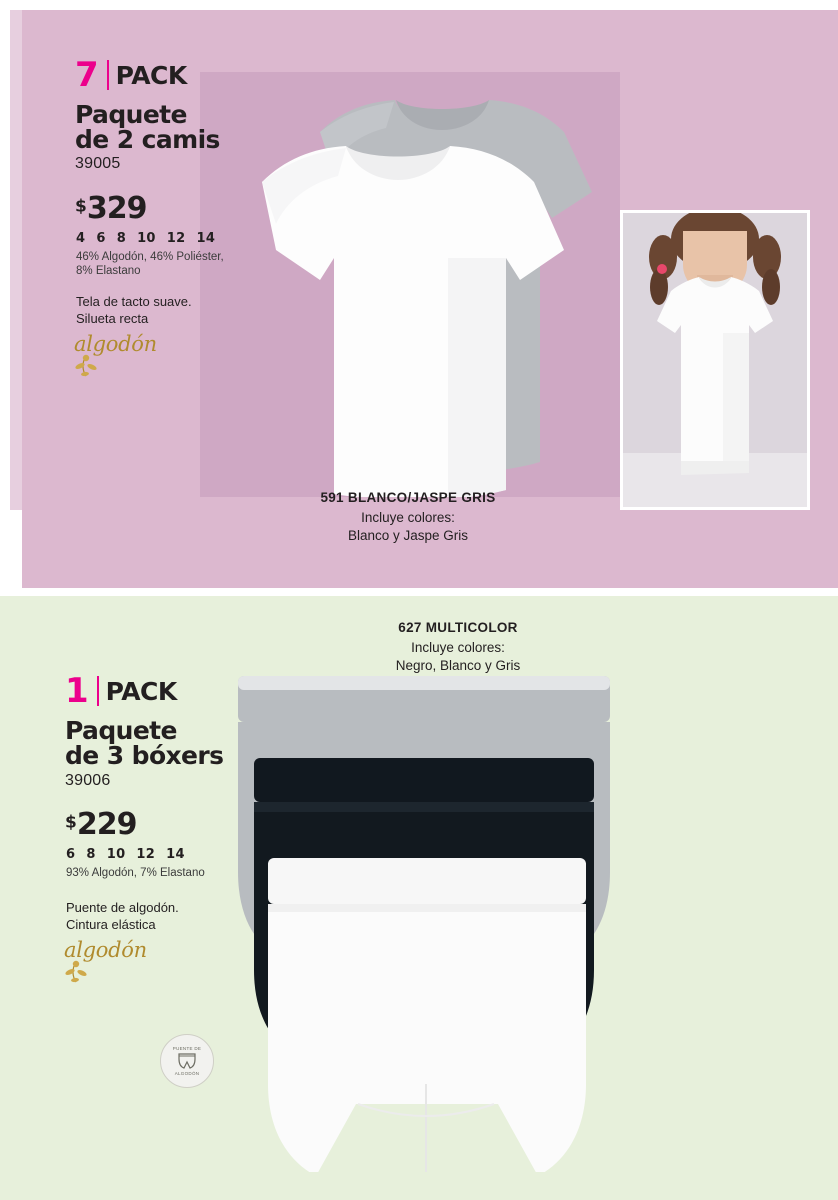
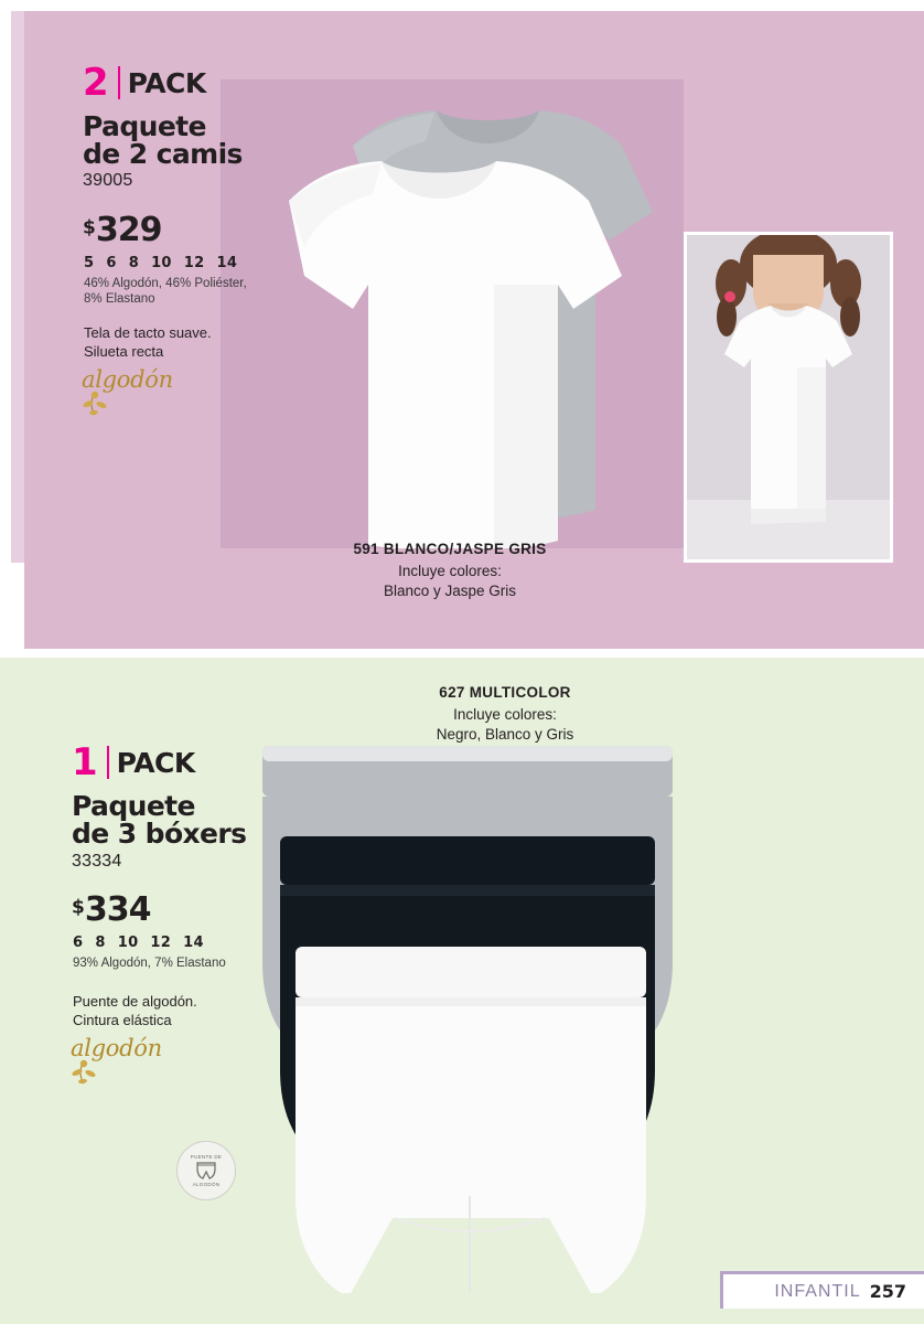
- 7
+ 2
  PACK
  Paquete
  de 2 camis
  39005
  $329
- 4 6 8 10 12 14
+ 5 6 8 10 12 14
  46% Algodón, 46% Poliéster,
  8% Elastano
  Tela de tacto suave.
  Silueta recta
  algodón
  591 BLANCO/JASPE GRIS
  Incluye colores:
  Blanco y Jaspe Gris
  627 MULTICOLOR
  Incluye colores:
  Negro, Blanco y Gris
  1
  PACK
  Paquete
  de 3 bóxers
- 39006
+ 33334
- $229
+ $334
  6 8 10 12 14
  93% Algodón, 7% Elastano
  Puente de algodón.
  Cintura elástica
  algodón
+ INFANTIL
+ 257
